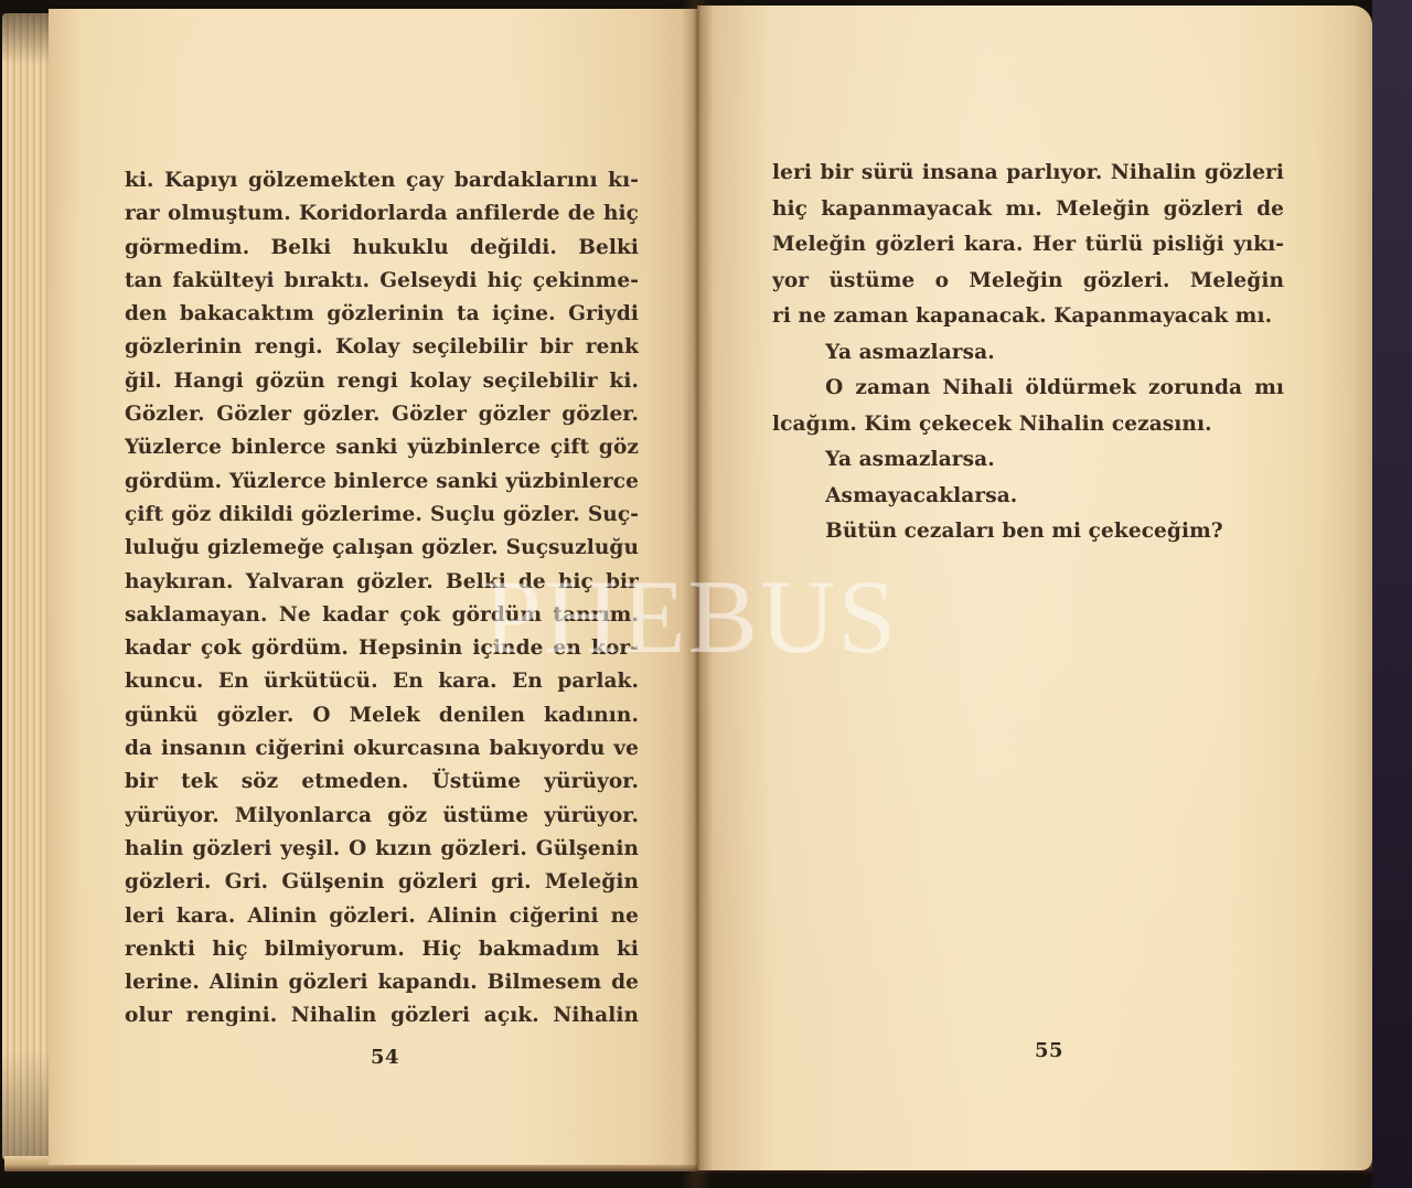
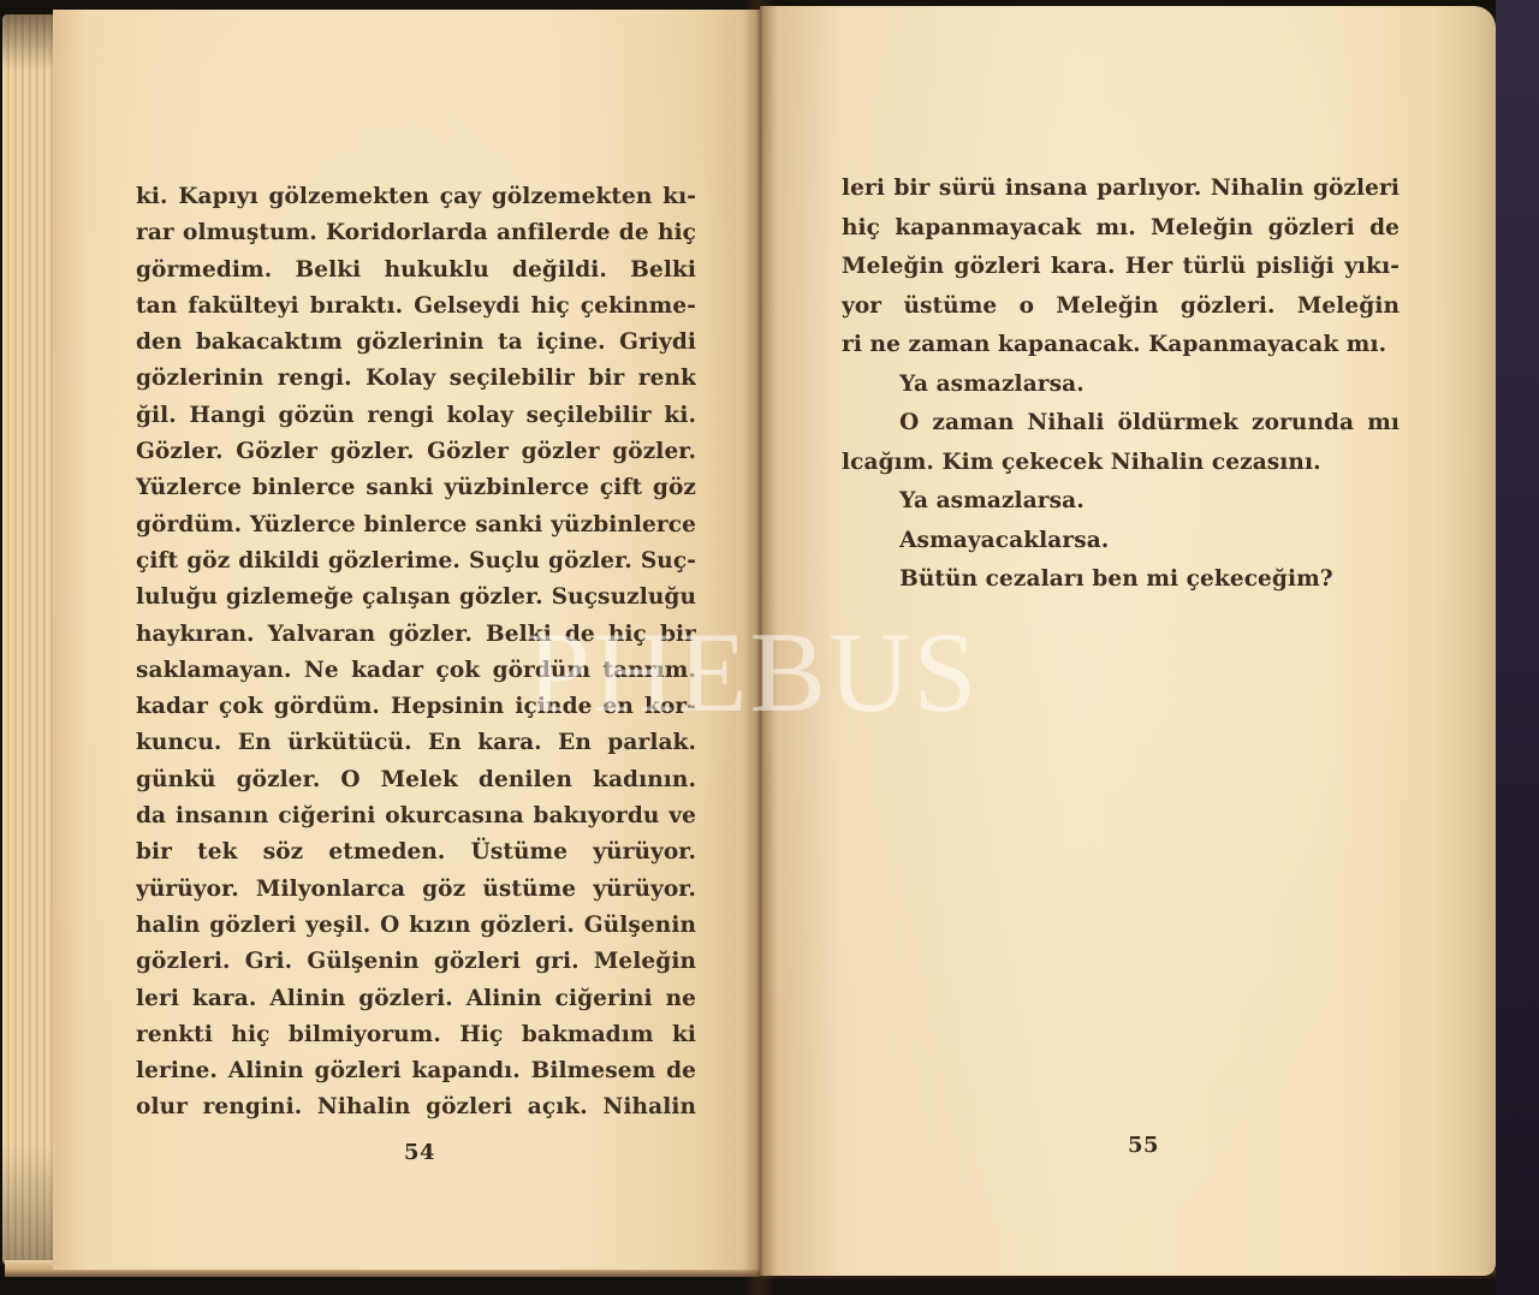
- ki. Kapıyı gölzemekten çay bardaklarını kı-
+ ki. Kapıyı gölzemekten çay gölzemekten kı-
  rar olmuştum. Koridorlarda anfilerde de hiç
  görmedim. Belki hukuklu değildi. Belki
  tan fakülteyi bıraktı. Gelseydi hiç çekinme-
  den bakacaktım gözlerinin ta içine. Griydi
  gözlerinin rengi. Kolay seçilebilir bir renk
  ğil. Hangi gözün rengi kolay seçilebilir ki.
  Gözler. Gözler gözler. Gözler gözler gözler.
  Yüzlerce binlerce sanki yüzbinlerce çift göz
  gördüm. Yüzlerce binlerce sanki yüzbinlerce
  çift göz dikildi gözlerime. Suçlu gözler. Suç-
  luluğu gizlemeğe çalışan gözler. Suçsuzluğu
  haykıran. Yalvaran gözler. Belki de hiç bir
  saklamayan. Ne kadar çok gördüm tanrım.
  kadar çok gördüm. Hepsinin içinde en kor-
  kuncu. En ürkütücü. En kara. En parlak.
  günkü gözler. O Melek denilen kadının.
  da insanın ciğerini okurcasına bakıyordu ve
  bir tek söz etmeden. Üstüme yürüyor.
  yürüyor. Milyonlarca göz üstüme yürüyor.
  halin gözleri yeşil. O kızın gözleri. Gülşenin
  gözleri. Gri. Gülşenin gözleri gri. Meleğin
  leri kara. Alinin gözleri. Alinin ciğerini ne
  renkti hiç bilmiyorum. Hiç bakmadım ki
  lerine. Alinin gözleri kapandı. Bilmesem de
  olur rengini. Nihalin gözleri açık. Nihalin
  leri bir sürü insana parlıyor. Nihalin gözleri
  hiç kapanmayacak mı. Meleğin gözleri de
  Meleğin gözleri kara. Her türlü pisliği yıkı-
  yor üstüme o Meleğin gözleri. Meleğin
  ri ne zaman kapanacak. Kapanmayacak mı.
  Ya asmazlarsa.
  O zaman Nihali öldürmek zorunda mı
  lcağım. Kim çekecek Nihalin cezasını.
  Ya asmazlarsa.
  Asmayacaklarsa.
  Bütün cezaları ben mi çekeceğim?
  54
  55
  PHEBUS
